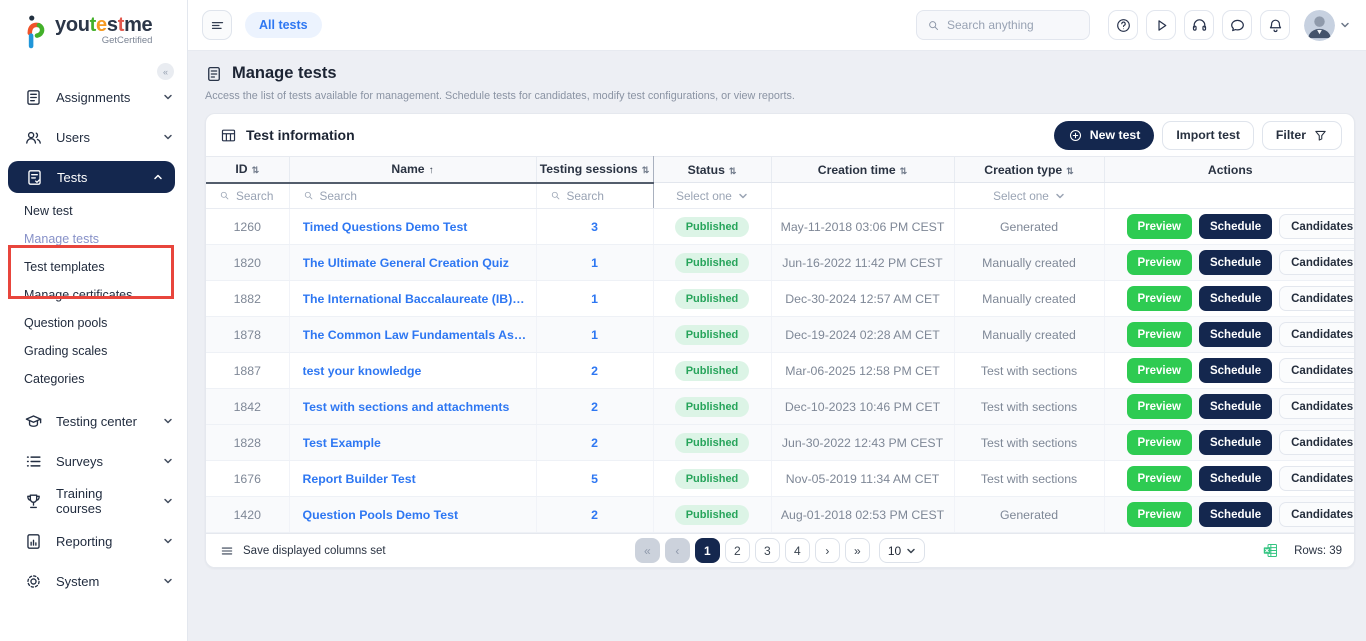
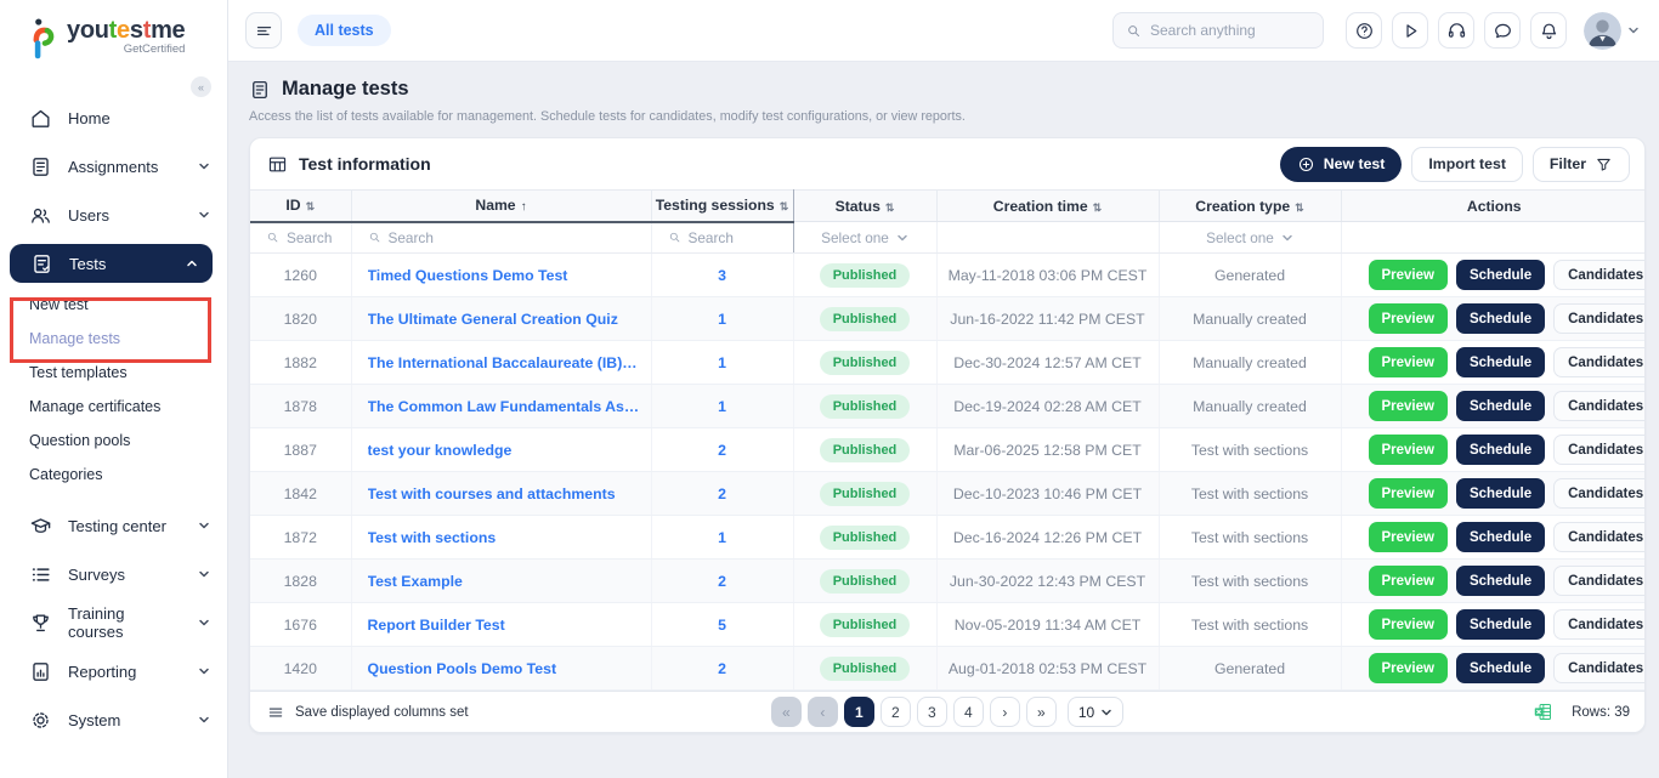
  youtestme
  GetCertified
  «
+ Home
  Assignments
  Users
  Tests
  New test
  Manage tests
  Test templates
  Manage certificates
  Question pools
- Grading scales
  Categories
  Testing center
  Surveys
  Training courses
  Reporting
  System
  All tests
  Search anything
  Manage tests
  Access the list of tests available for management. Schedule tests for candidates, modify test configurations, or view reports.
  Test information
  New test
  Import test
  Filter
  ID ⇅	Name ↑	Testing sessions ⇅	Status ⇅	Creation time ⇅	Creation type ⇅	Actions
  Search	Search	Search	Select one		Select one
  1260	Timed Questions Demo Test	3	Published	May-11-2018 03:06 PM CEST	Generated	Preview Schedule Candidates
  1820	The Ultimate General Creation Quiz	1	Published	Jun-16-2022 11:42 PM CEST	Manually created	Preview Schedule Candidates
  1882	The International Baccalaureate (IB) Ext	1	Published	Dec-30-2024 12:57 AM CET	Manually created	Preview Schedule Candidates
  1878	The Common Law Fundamentals Asses	1	Published	Dec-19-2024 02:28 AM CET	Manually created	Preview Schedule Candidates
  1887	test your knowledge	2	Published	Mar-06-2025 12:58 PM CET	Test with sections	Preview Schedule Candidates
- 1842	Test with sections and attachments	2	Published	Dec-10-2023 10:46 PM CET	Test with sections	Preview Schedule Candidates
+ 1842	Test with courses and attachments	2	Published	Dec-10-2023 10:46 PM CET	Test with sections	Preview Schedule Candidates
+ 1872	Test with sections	1	Published	Dec-16-2024 12:26 PM CET	Test with sections	Preview Schedule Candidates
  1828	Test Example	2	Published	Jun-30-2022 12:43 PM CEST	Test with sections	Preview Schedule Candidates
  1676	Report Builder Test	5	Published	Nov-05-2019 11:34 AM CET	Test with sections	Preview Schedule Candidates
  1420	Question Pools Demo Test	2	Published	Aug-01-2018 02:53 PM CEST	Generated	Preview Schedule Candidates
  Save displayed columns set
  «
  ‹
  1
  2
  3
  4
  ›
  »
  10
  Rows: 39
